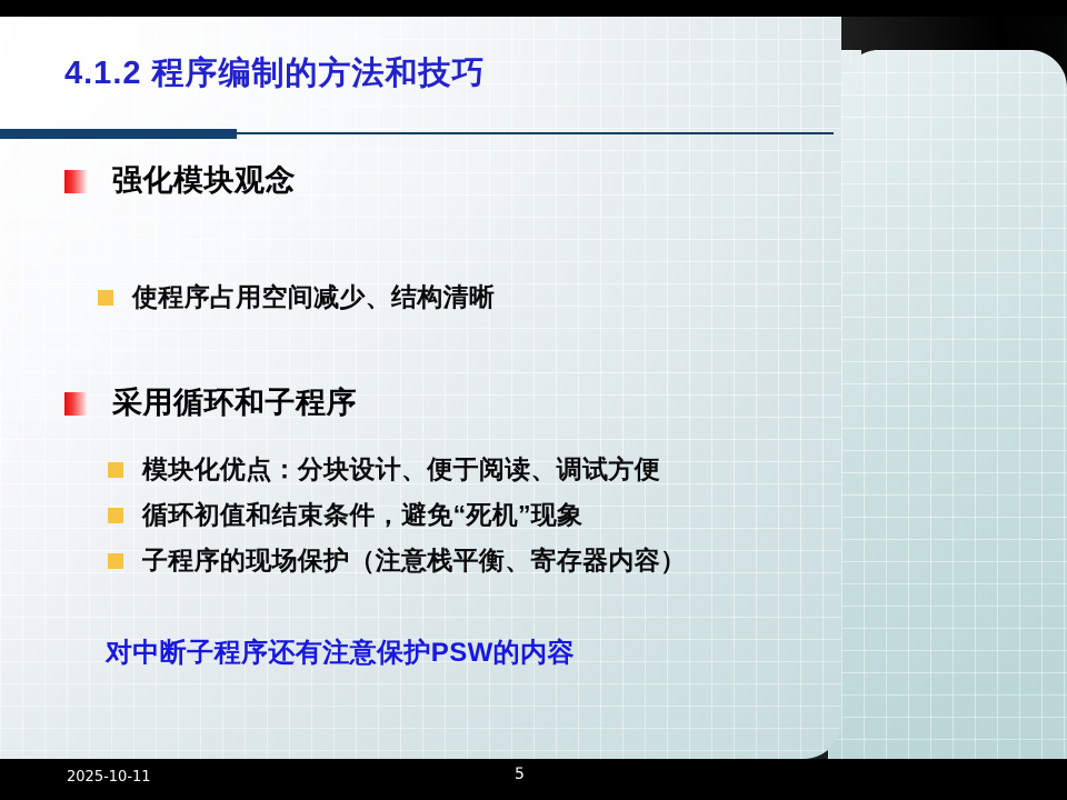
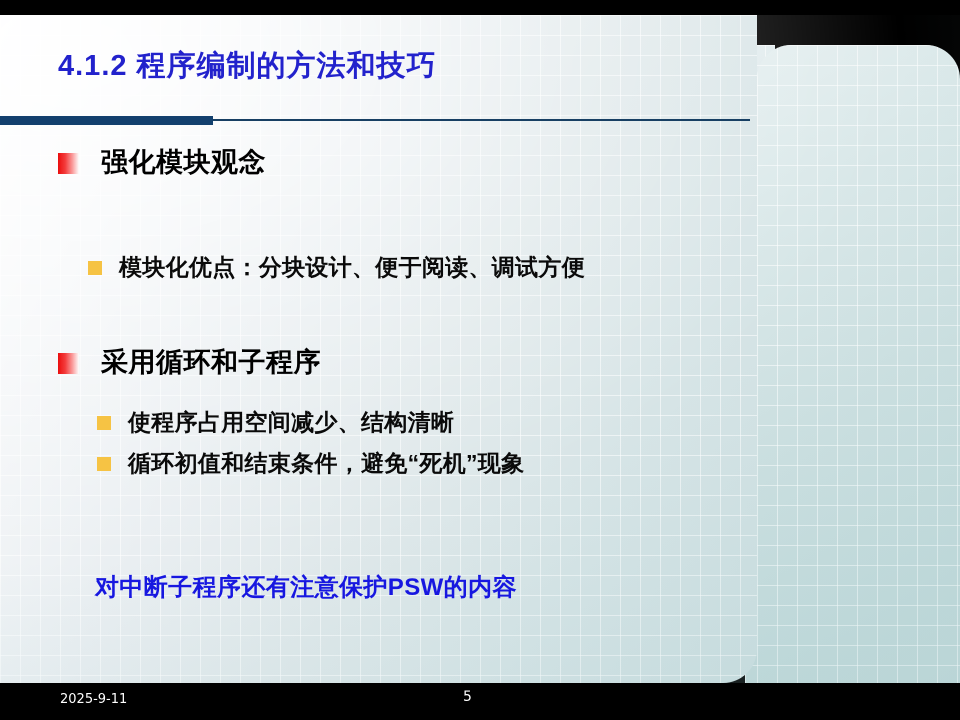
  4.1.2 程序编制的方法和技巧
  强化模块观念
- 使程序占用空间减少、结构清晰
+ 模块化优点：分块设计、便于阅读、调试方便
  采用循环和子程序
- 模块化优点：分块设计、便于阅读、调试方便
+ 使程序占用空间减少、结构清晰
  循环初值和结束条件，避免“死机”现象
- 子程序的现场保护（注意栈平衡、寄存器内容）
  对中断子程序还有注意保护PSW的内容
- 2025-10-11
+ 2025-9-11
  5
